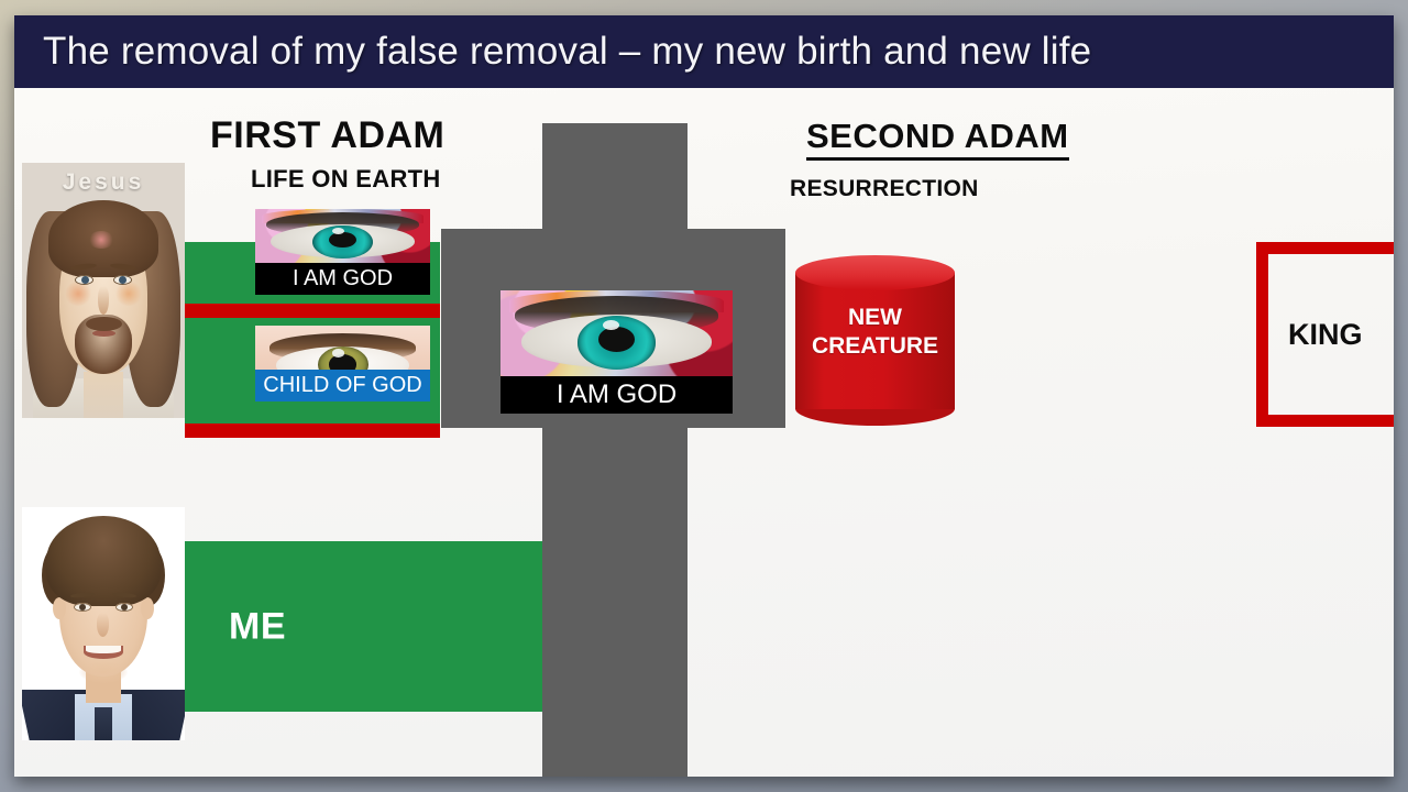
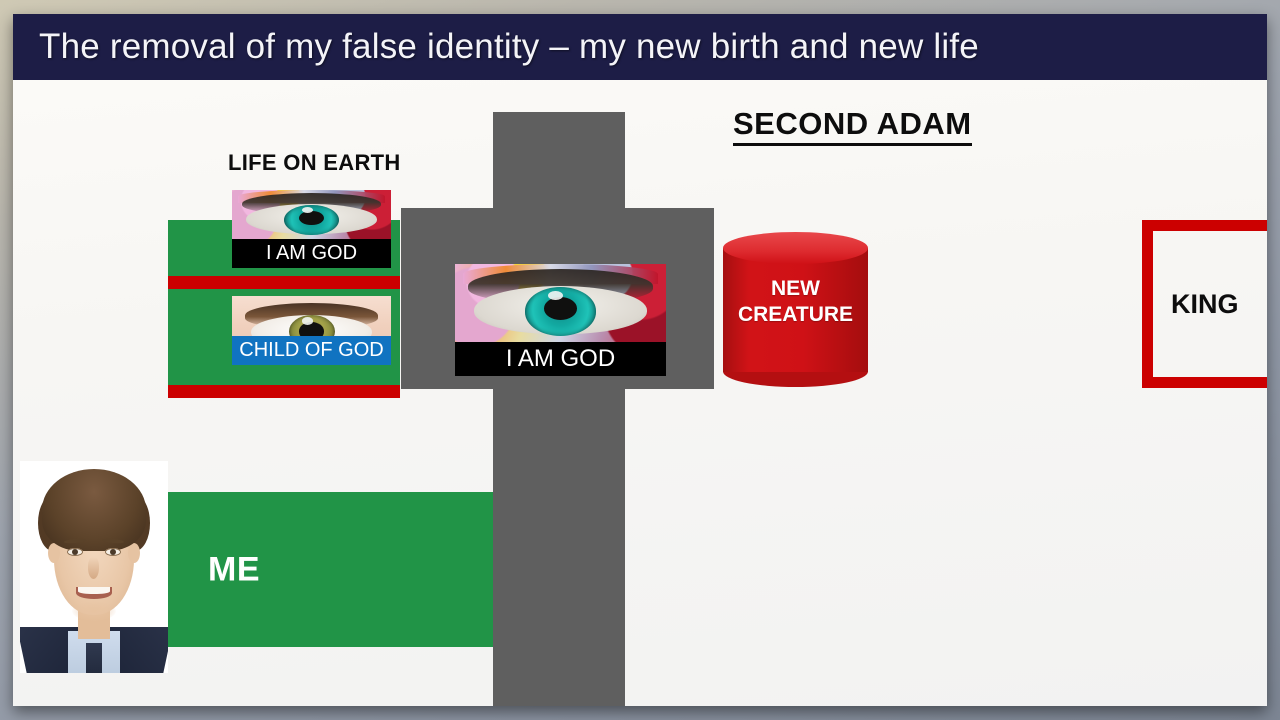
- The removal of my false removal – my new birth and new life
+ The removal of my false identity – my new birth and new life
- FIRST ADAM
  LIFE ON EARTH
  SECOND ADAM
- RESURRECTION
- Jesus
  I AM GOD
  CHILD OF GOD
  I AM GOD
  ME
  NEW
  CREATURE
  KING
